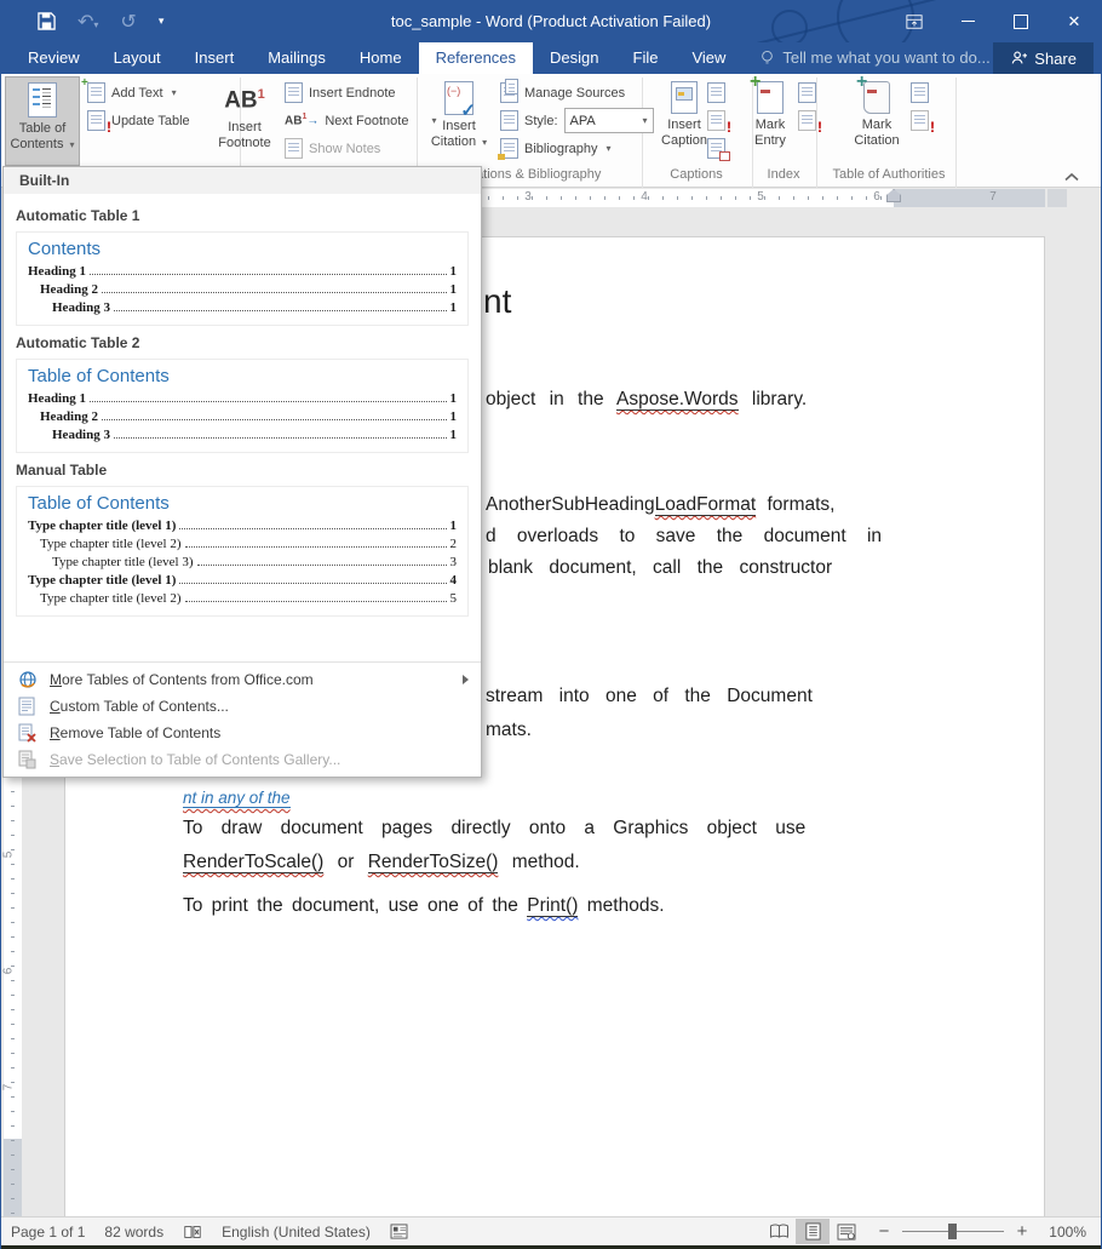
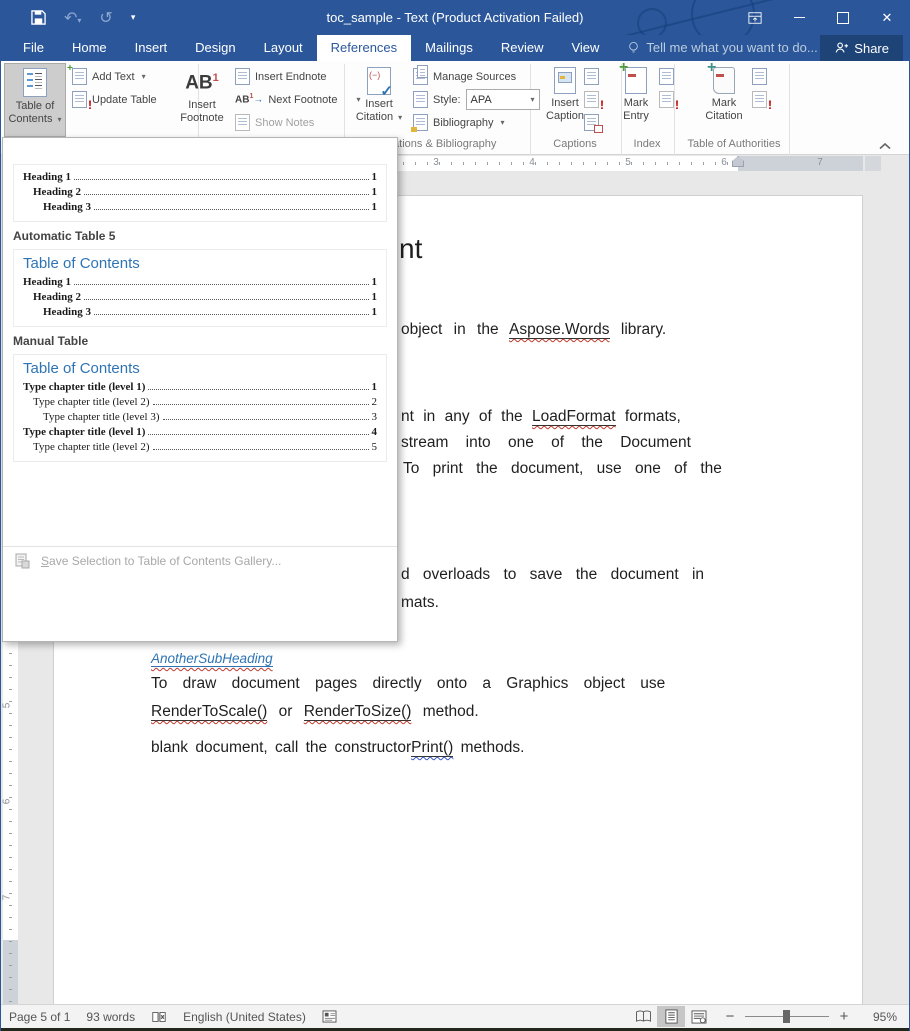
  ↶▾
  ↺
  ▾
- toc_sample - Word (Product Activation Failed)
+ toc_sample - Text (Product Activation Failed)
  ✕
- Review
+ File
- Layout
+ Home
  Insert
- Mailings
+ Design
- Home
+ Layout
  References
- Design
+ Mailings
- File
+ Review
  View
  Tell me what you want to do...
  Share
  Table of
  Contents ▾
  +
  Add Text
  ▾
  !
  Update Table
  AB1
  Insert
  Footnote
  Insert Endnote
  AB →
  Next Footnote
  ▾
  Show Notes
  (−)
  ✓
  Insert
  Citation ▾
  Manage Sources
  Style:
  APA
  ▾
  Bibliography
  ▾
  Insert
  Caption
  !
  +
  Mark
  Entry
  !
  +
  Mark
  Citation
  !
  tions & Bibliography
  Captions
  Index
  Table of Authorities
  3
  4
  5
  6
  7
  nt
  object in the Aspose.Words library.
- AnotherSubHeadingLoadFormat formats,
+ nt in any of the LoadFormat formats,
- d overloads to save the document in
+ stream into one of the Document
- blank document, call the constructor
+ To print the document, use one of the
- stream into one of the Document
+ d overloads to save the document in
  mats.
- nt in any of the
+ AnotherSubHeading
  To draw document pages directly onto a Graphics object use
  RenderToScale() or RenderToSize() method.
- To print the document, use one of the Print() methods.
+ blank document, call the constructorPrint() methods.
- Built-In
- Automatic Table 1
- Contents
  Heading 1
  1
  Heading 2
  1
  Heading 3
  1
- Automatic Table 2
+ Automatic Table 5
  Table of Contents
  Heading 1
  1
  Heading 2
  1
  Heading 3
  1
  Manual Table
  Table of Contents
  Type chapter title (level 1)
  1
  Type chapter title (level 2)
  2
  Type chapter title (level 3)
  3
  Type chapter title (level 1)
  4
  Type chapter title (level 2)
  5
- More Tables of Contents from Office.com
- Custom Table of Contents...
- Remove Table of Contents
  Save Selection to Table of Contents Gallery...
- Page 1 of 1
+ Page 5 of 1
- 82 words
+ 93 words
  English (United States)
  −
  +
- 100%
+ 95%
